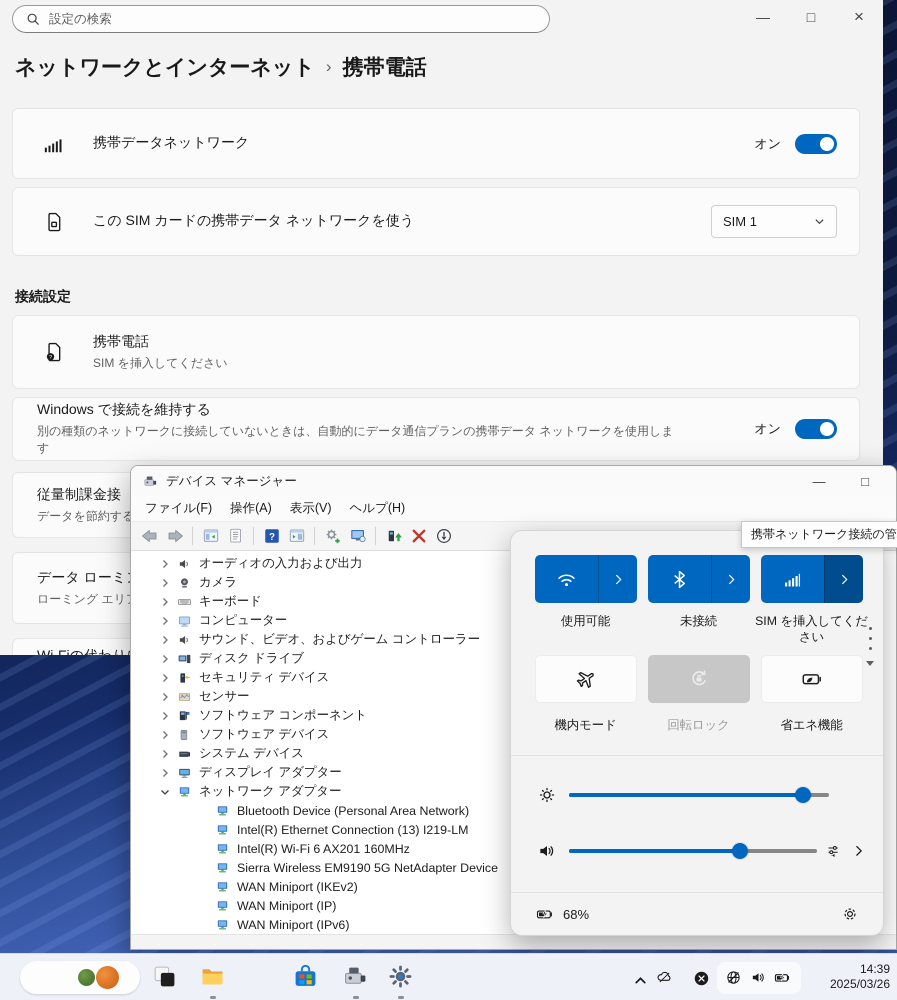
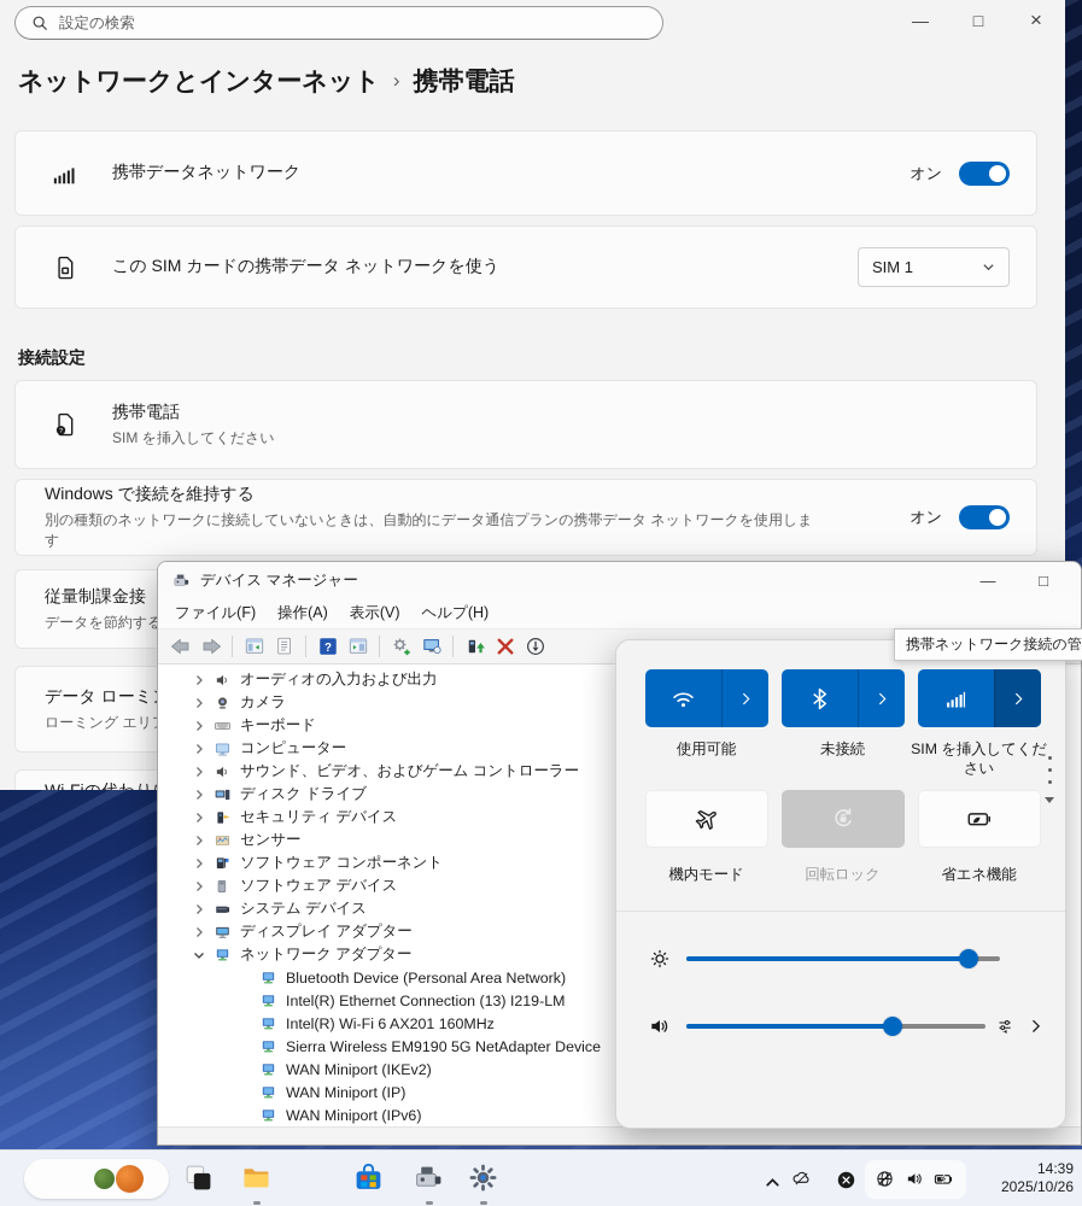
  設定の検索
  —
  □
  ×
  ネットワークとインターネット
  ›
  携帯電話
  携帯データネットワーク
  オン
  この SIM カードの携帯データ ネットワークを使う
  SIM 1
  接続設定
  携帯電話
  SIM を挿入してください
  Windows で接続を維持する
  別の種類のネットワークに接続していないときは、自動的にデータ通信プランの携帯データ ネットワークを使用します
  オン
  従量制課金接
  データを節約する
  データ ローミ
  ローミング エリ
  デバイス マネージャー
  —
  □
  ファイル(F)
  操作(A)
  表示(V)
  ヘルプ(H)
  ?
  オーディオの入力および出力
  カメラ
  キーボード
  コンピューター
  サウンド、ビデオ、およびゲーム コントローラー
  ディスク ドライブ
  セキュリティ デバイス
  センサー
  ソフトウェア コンポーネント
  ソフトウェア デバイス
  システム デバイス
  ディスプレイ アダプター
  ネットワーク アダプター
  Bluetooth Device (Personal Area Network)
  Intel(R) Ethernet Connection (13) I219-LM
  Intel(R) Wi-Fi 6 AX201 160MHz
  Sierra Wireless EM9190 5G NetAdapter Device
  WAN Miniport (IKEv2)
  WAN Miniport (IP)
  WAN Miniport (IPv6)
  携帯ネットワーク接続の管
  使用可能
  未接続
  SIM を挿入してください
  機内モード
  回転ロック
  省エネ機能
- 68%
  14:39
- 2025/03/26
+ 2025/10/26
